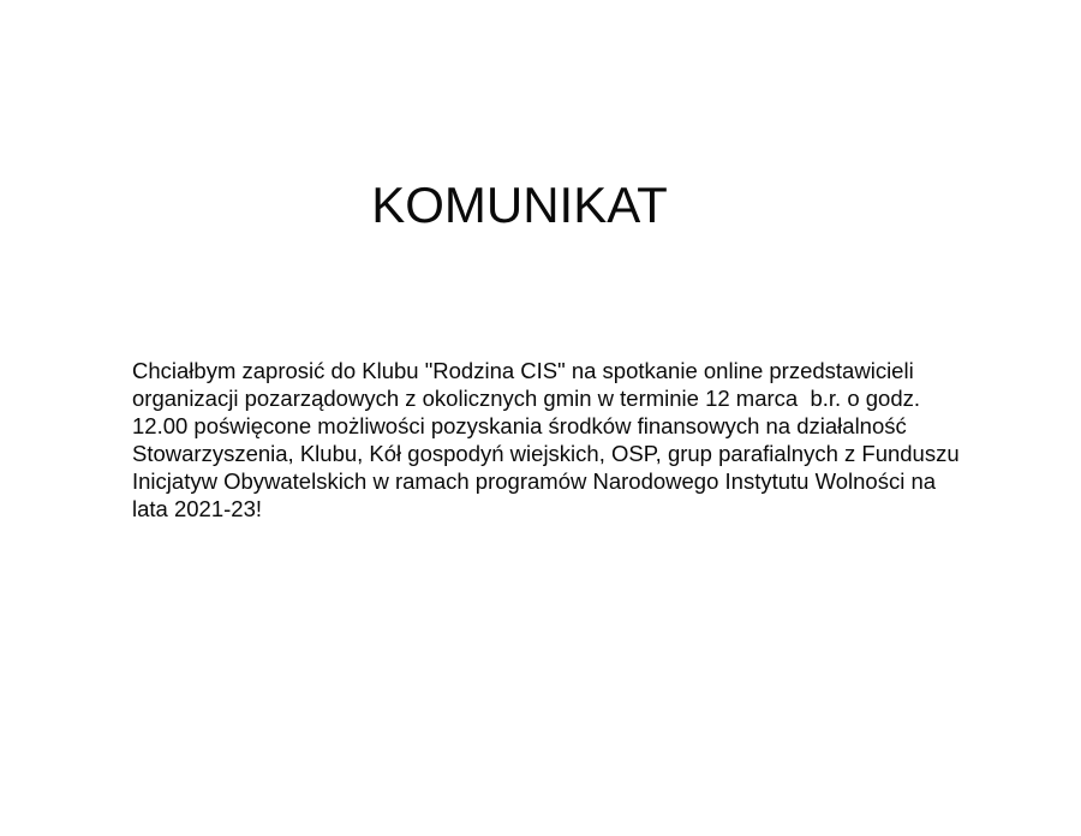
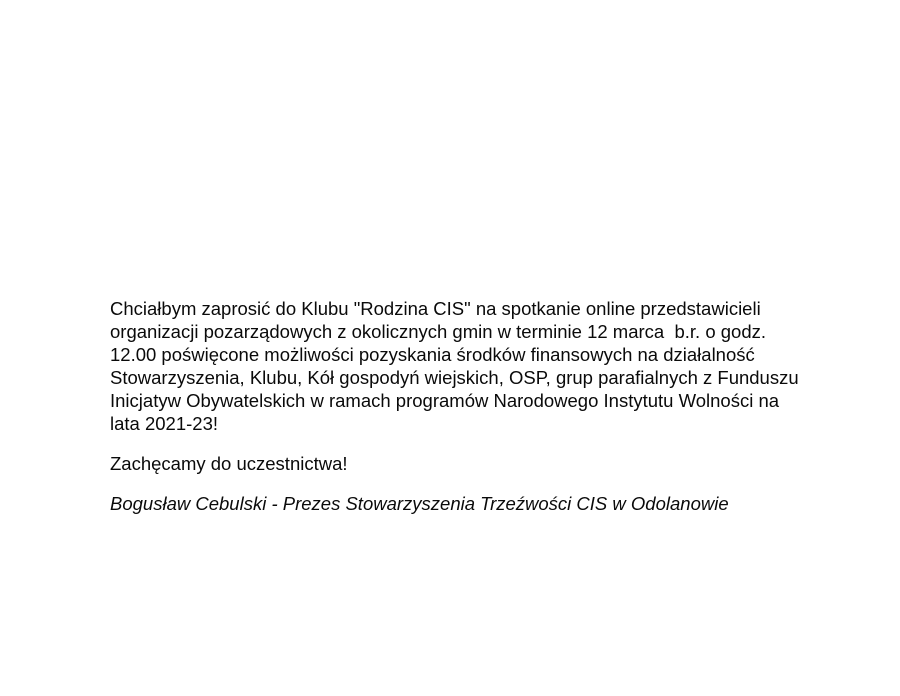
- KOMUNIKAT
  Chciałbym zaprosić do Klubu "Rodzina CIS" na spotkanie online przedstawicieli
  organizacji pozarządowych z okolicznych gmin w terminie 12 marca b.r. o godz.
  12.00 poświęcone możliwości pozyskania środków finansowych na działalność
  Stowarzyszenia, Klubu, Kół gospodyń wiejskich, OSP, grup parafialnych z Funduszu
  Inicjatyw Obywatelskich w ramach programów Narodowego Instytutu Wolności na
  lata 2021-23!
+ Zachęcamy do uczestnictwa!
+ Bogusław Cebulski - Prezes Stowarzyszenia Trzeźwości CIS w Odolanowie
